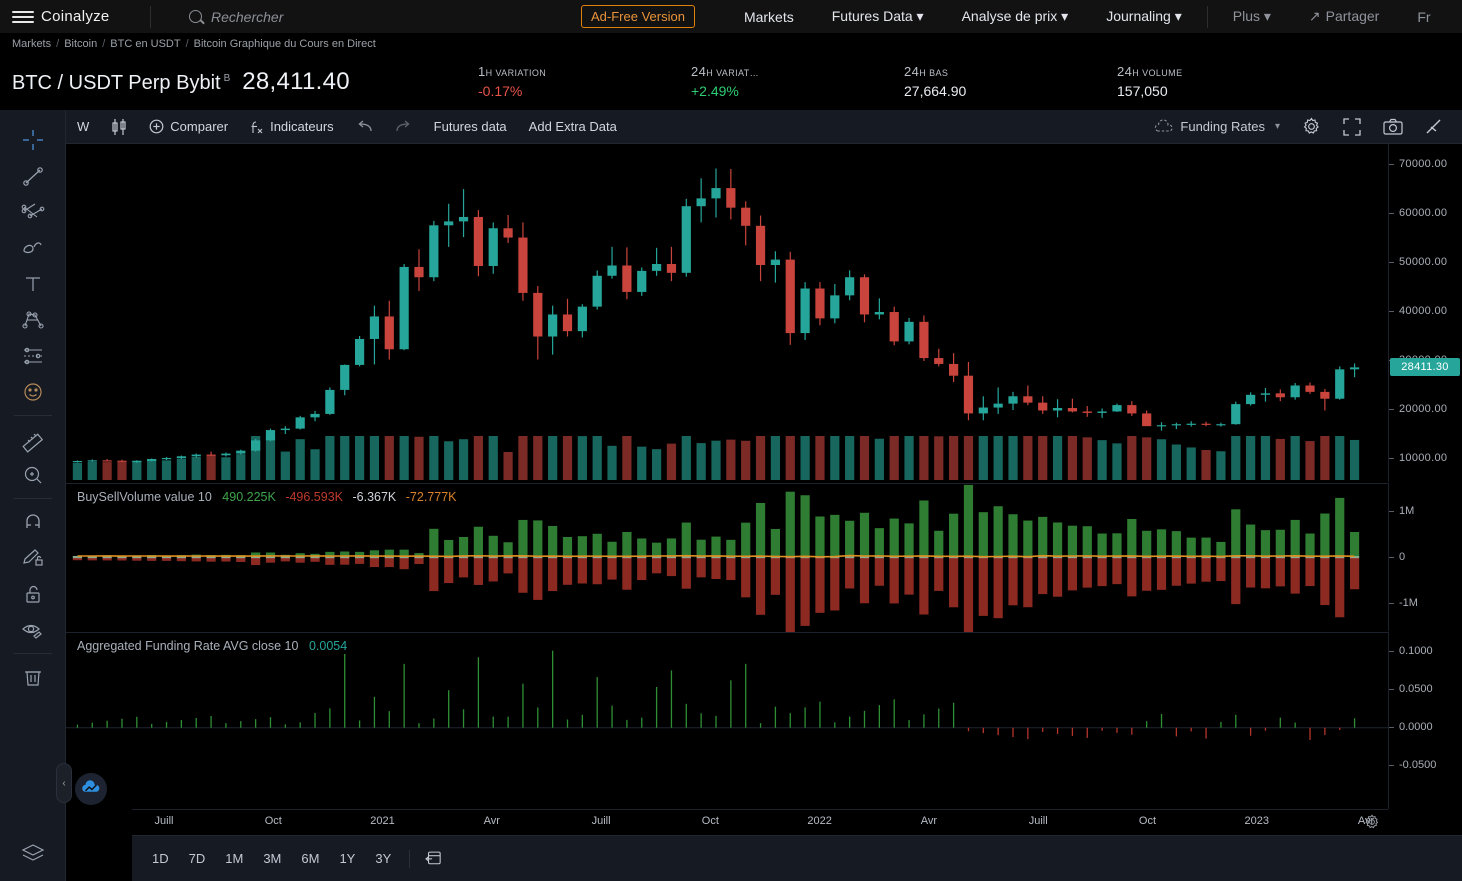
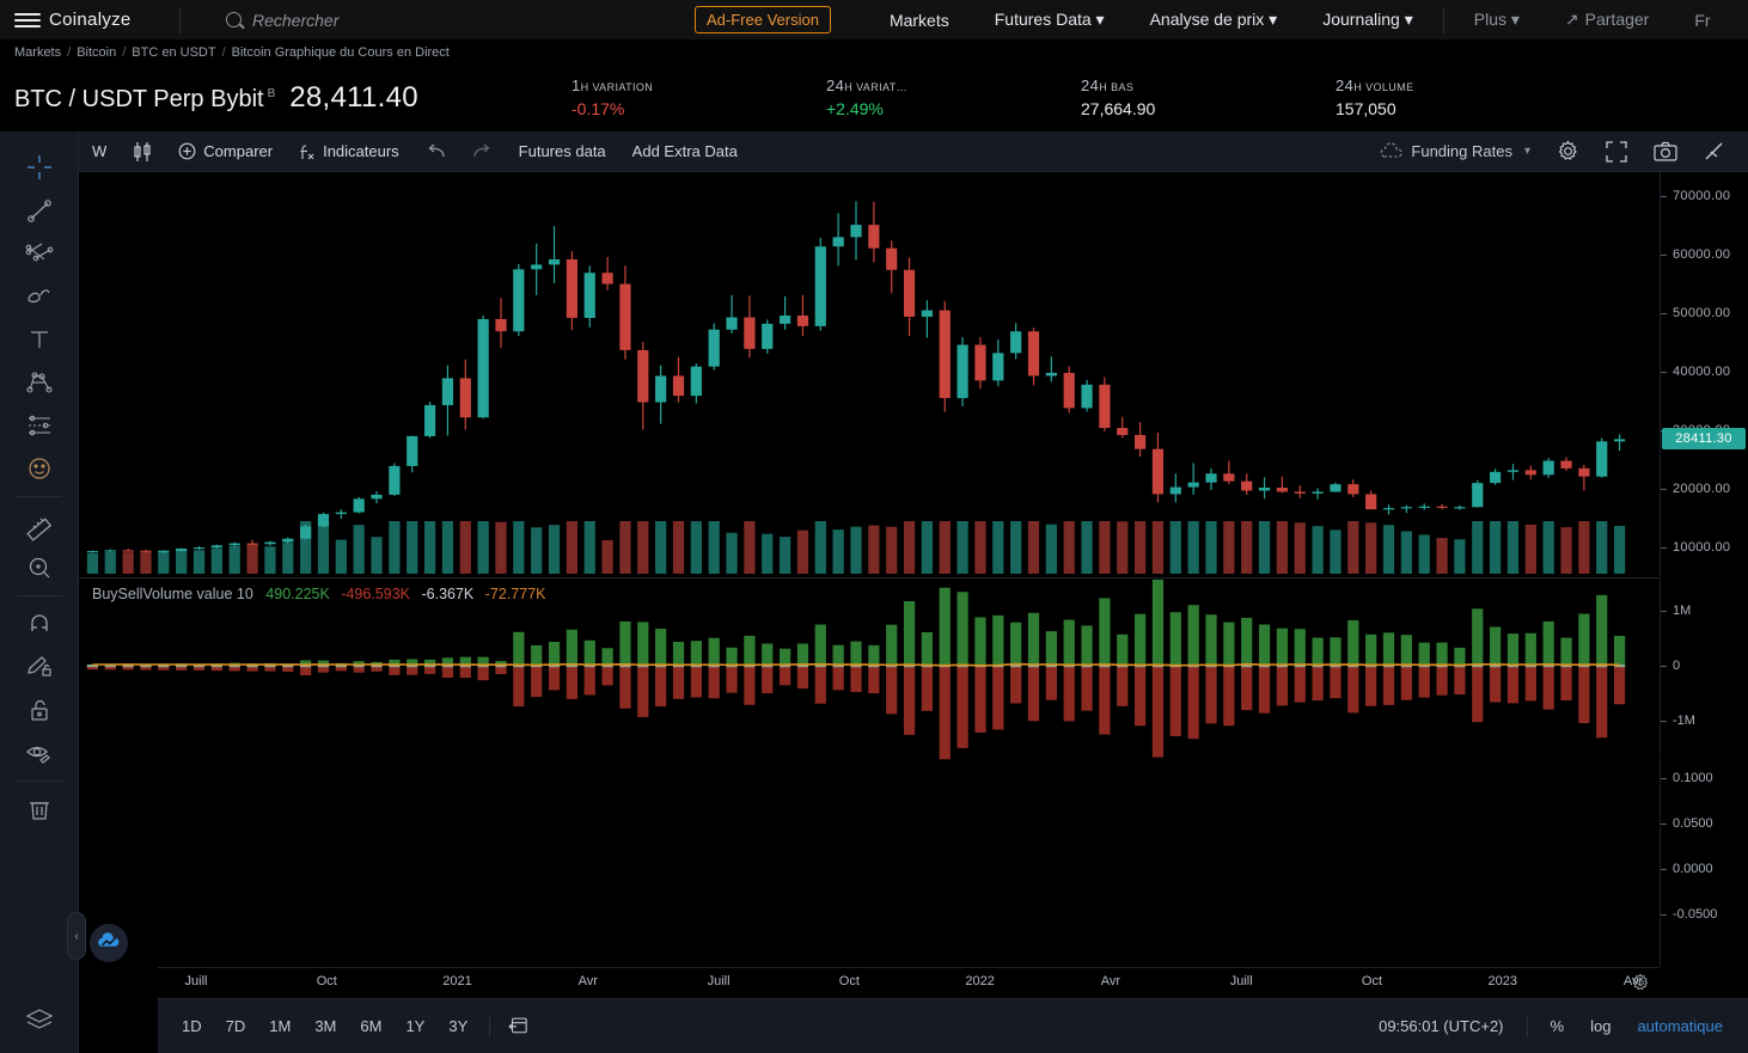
  Coinalyze
  Rechercher
  Ad-Free Version
  Markets
  Futures Data ▾
  Analyse de prix ▾
  Journaling ▾
  Plus ▾
  ↗ Partager
  Fr
  Markets
  /
  Bitcoin
  /
  BTC en USDT
  /
  Bitcoin Graphique du Cours en Direct
  BTC / USDT Perp Bybit B
  28,411.40
  1H VARIATION
  -0.17%
  24H VARIAT…
  +2.49%
  24H BAS
  27,664.90
  24H VOLUME
  157,050
  W
  Comparer
  Indicateurs
  Futures data
  Add Extra Data
  Funding Rates
  ▾
  70000.00
  60000.00
  50000.00
  40000.00
  20000.00
  10000.00
  28411.30
  BuySellVolume value 10 490.225K -496.593K -6.367K -72.777K
  1M
  0
  -1M
- Aggregated Funding Rate AVG close 10 0.0054
  0.1000
  0.0500
  0.0000
  -0.0500
  Juill
  Oct
  2021
  Avr
  Juill
  Oct
  2022
  Avr
  Juill
  Oct
  2023
  1D
  7D
  1M
  3M
  6M
  1Y
  3Y
+ 09:56:01 (UTC+2)
+ %
+ log
+ automatique
  ‹
